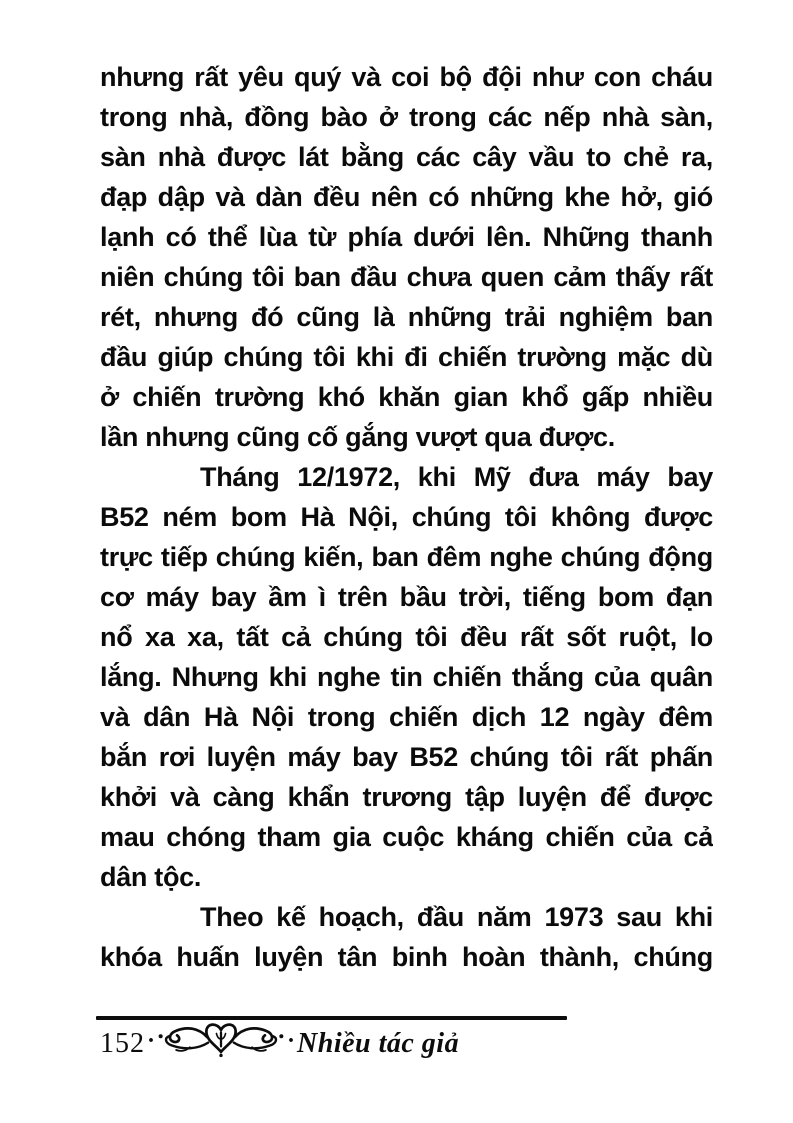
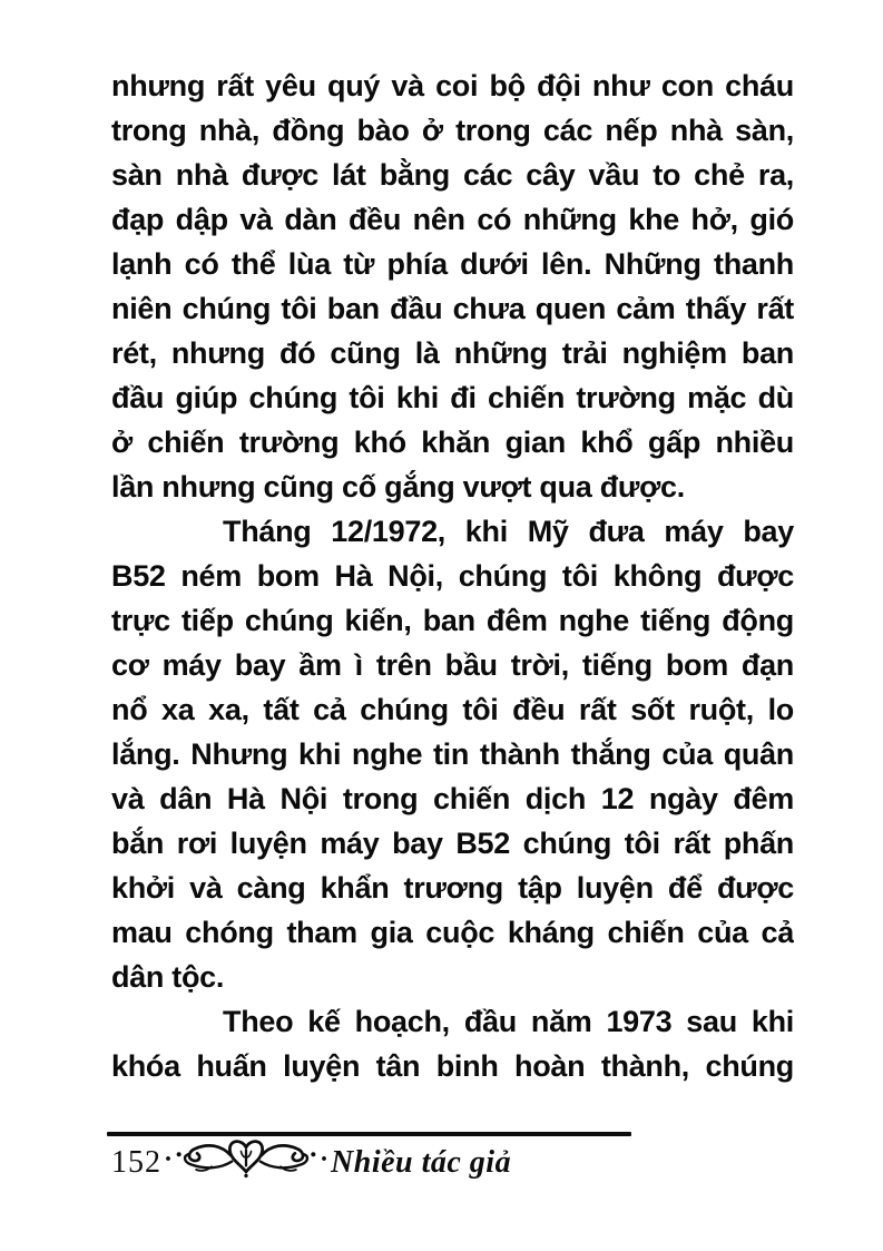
  nhưng rất yêu quý và coi bộ đội như con cháu
  trong nhà, đồng bào ở trong các nếp nhà sàn,
  sàn nhà được lát bằng các cây vầu to chẻ ra,
  đạp dập và dàn đều nên có những khe hở, gió
  lạnh có thể lùa từ phía dưới lên. Những thanh
  niên chúng tôi ban đầu chưa quen cảm thấy rất
  rét, nhưng đó cũng là những trải nghiệm ban
  đầu giúp chúng tôi khi đi chiến trường mặc dù
  ở chiến trường khó khăn gian khổ gấp nhiều
  lần nhưng cũng cố gắng vượt qua được.
  Tháng 12/1972, khi Mỹ đưa máy bay
  B52 ném bom Hà Nội, chúng tôi không được
- trực tiếp chúng kiến, ban đêm nghe chúng động
+ trực tiếp chúng kiến, ban đêm nghe tiếng động
  cơ máy bay ầm ì trên bầu trời, tiếng bom đạn
  nổ xa xa, tất cả chúng tôi đều rất sốt ruột, lo
- lắng. Nhưng khi nghe tin chiến thắng của quân
+ lắng. Nhưng khi nghe tin thành thắng của quân
  và dân Hà Nội trong chiến dịch 12 ngày đêm
  bắn rơi luyện máy bay B52 chúng tôi rất phấn
  khởi và càng khẩn trương tập luyện để được
  mau chóng tham gia cuộc kháng chiến của cả
  dân tộc.
  Theo kế hoạch, đầu năm 1973 sau khi
  khóa huấn luyện tân binh hoàn thành, chúng
  152
  ·
  ·
  Nhiều tác giả
